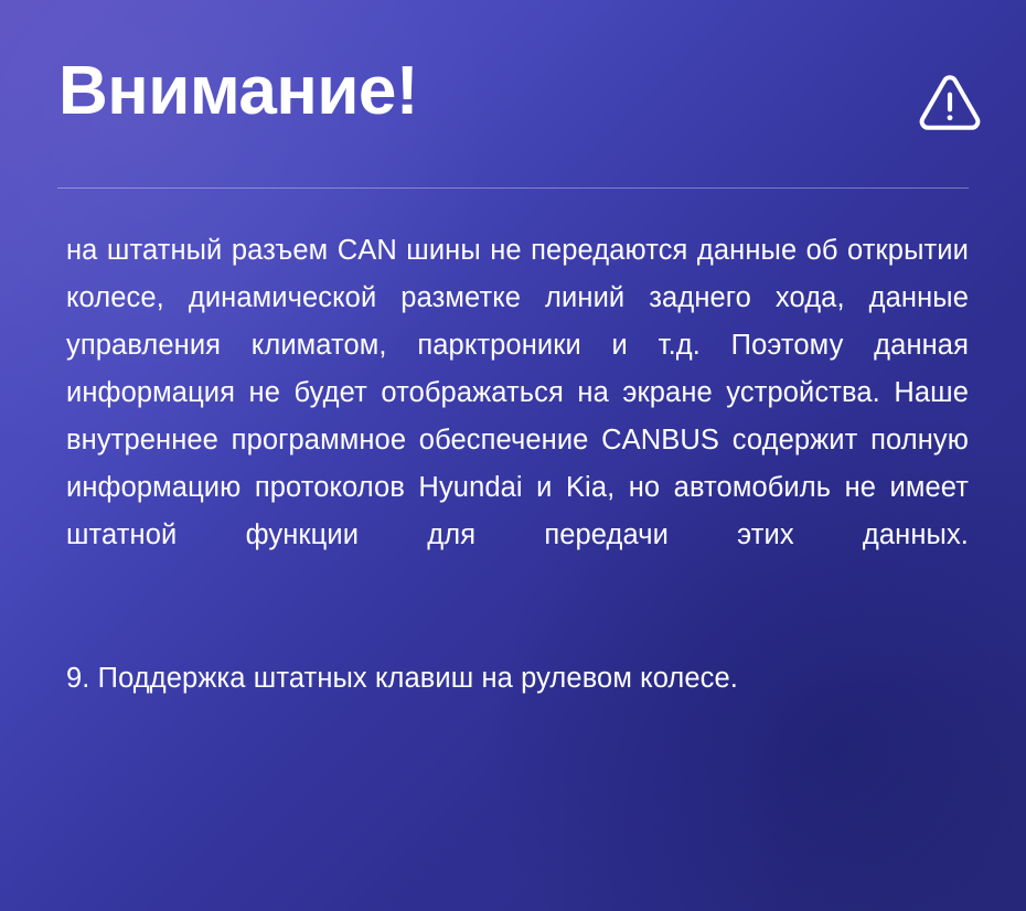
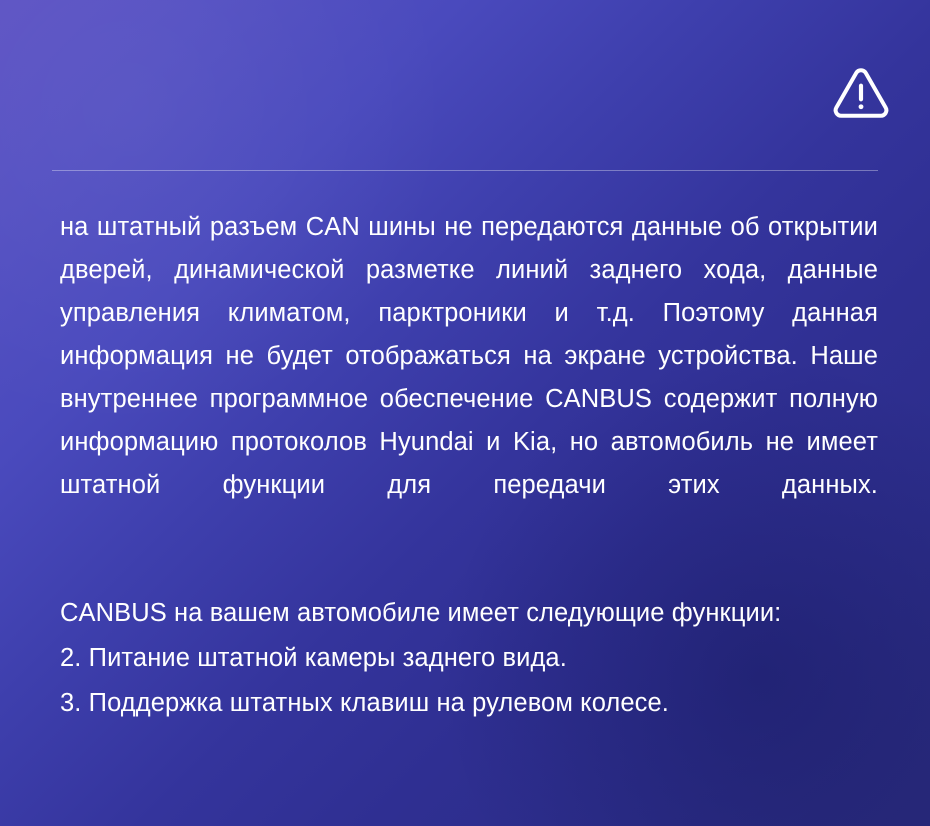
- Внимание!
- на штатный разъем CAN шины не передаются данные об открытии колесе, динамической разметке линий заднего хода, данные управления климатом, парктроники и т.д. Поэтому данная информация не будет отображаться на экране устройства. Наше внутреннее программное обеспечение CANBUS содержит полную информацию протоколов Hyundai и Kia, но автомобиль не имеет штатной функции для передачи этих данных.
+ на штатный разъем CAN шины не передаются данные об открытии дверей, динамической разметке линий заднего хода, данные управления климатом, парктроники и т.д. Поэтому данная информация не будет отображаться на экране устройства. Наше внутреннее программное обеспечение CANBUS содержит полную информацию протоколов Hyundai и Kia, но автомобиль не имеет штатной функции для передачи этих данных.
+ CANBUS на вашем автомобиле имеет следующие функции:
+ 2. Питание штатной камеры заднего вида.
- 9. Поддержка штатных клавиш на рулевом колесе.
+ 3. Поддержка штатных клавиш на рулевом колесе.
